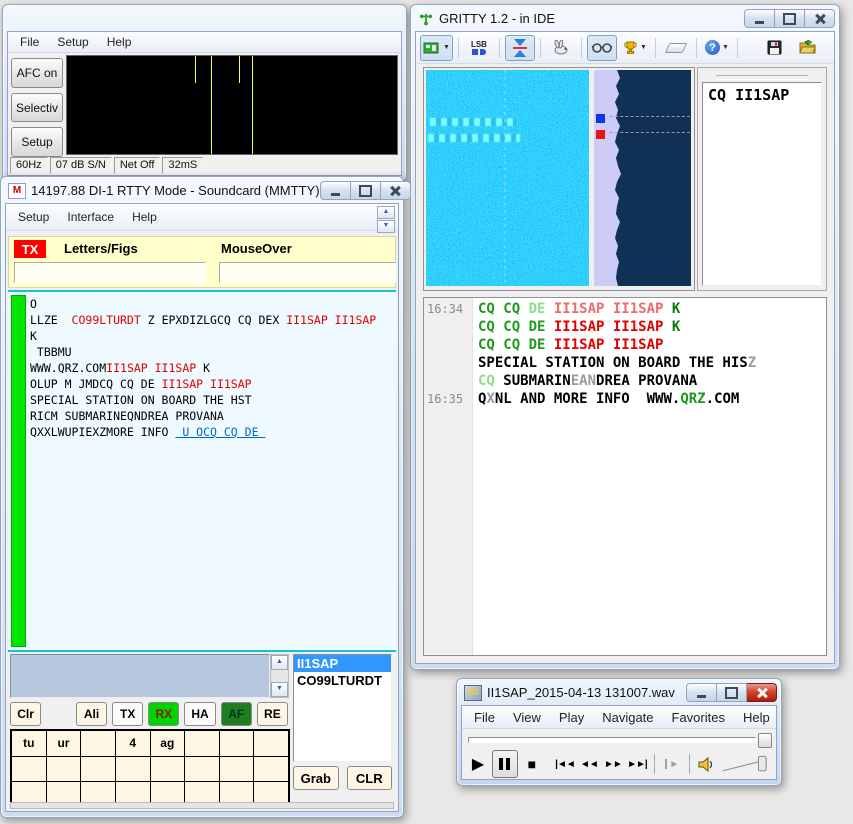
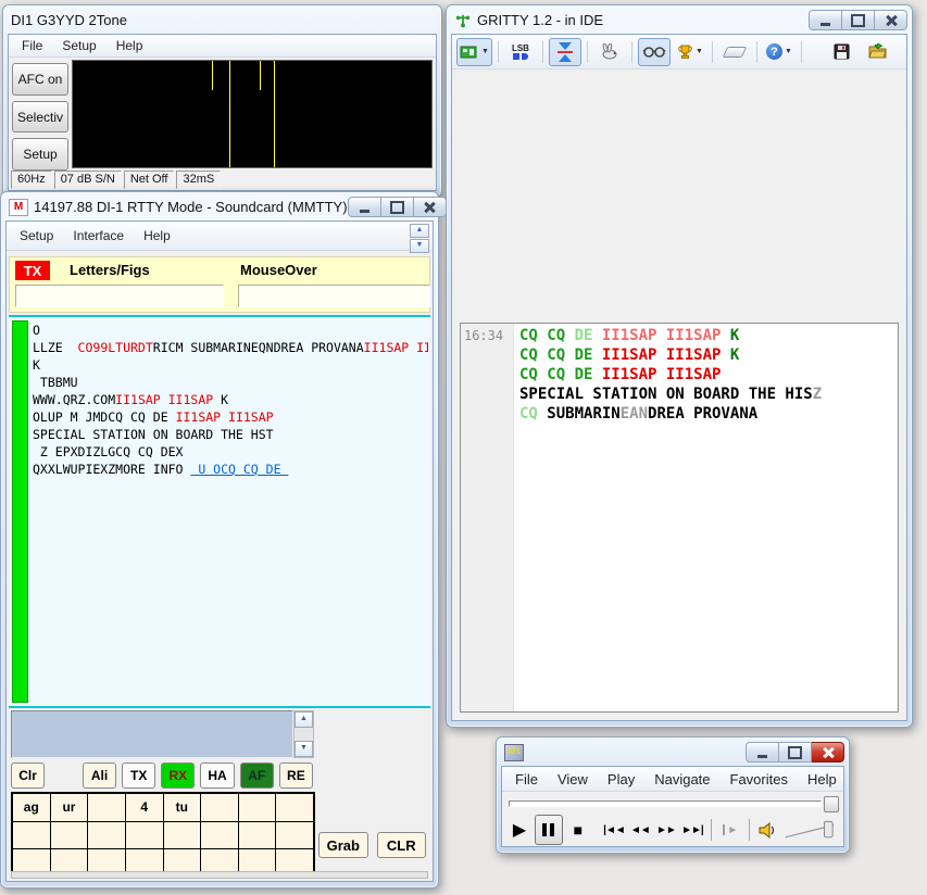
+ DI1 G3YYD 2Tone
  File
  Setup
  Help
  AFC on
  Selectiv
  Setup
  60Hz
  07 dB S/N
  Net Off
  32mS
  GRITTY 1.2 - in IDE
  LSB
  ?
- CQ II1SAP
  16:34
  CQ CQ DE II1SAP II1SAP K
  CQ CQ DE II1SAP II1SAP K
  CQ CQ DE II1SAP II1SAP
  SPECIAL STATION ON BOARD THE HISZ
  CQ SUBMARINEANDREA PROVANA
- 16:35
- QXNL AND MORE INFO WWW.QRZ.COM
  M
  14197.88 DI-1 RTTY Mode - Soundcard (MMTTY)
  Setup
  Interface
  Help
  TX
  Letters/Figs
  MouseOver
  O
- LLZE CO99LTURDT Z EPXDIZLGCQ CQ DEX II1SAP II1SAP
+ LLZE CO99LTURDTRICM SUBMARINEQNDREA PROVANAII1SAP II
  K
  TBBMU
  WWW.QRZ.COMII1SAP II1SAP K
  OLUP M JMDCQ CQ DE II1SAP II1SAP
  SPECIAL STATION ON BOARD THE HST
- RICM SUBMARINEQNDREA PROVANA
+ Z EPXDIZLGCQ CQ DEX
  QXXLWUPIEXZMORE INFO U OCQ CQ DE
  Clr
  Ali
  TX
  RX
  HA
  AF
  RE
- tu
+ ag
  ur
  4
- ag
+ tu
- II1SAP
- CO99LTURDT
  Grab
  CLR
- II1SAP_2015-04-13 131007.wav
  File
  View
  Play
  Navigate
  Favorites
  Help
  ▶
  ■
  |◄◄
  ◄◄
  ►►
  ►►|
  ►
